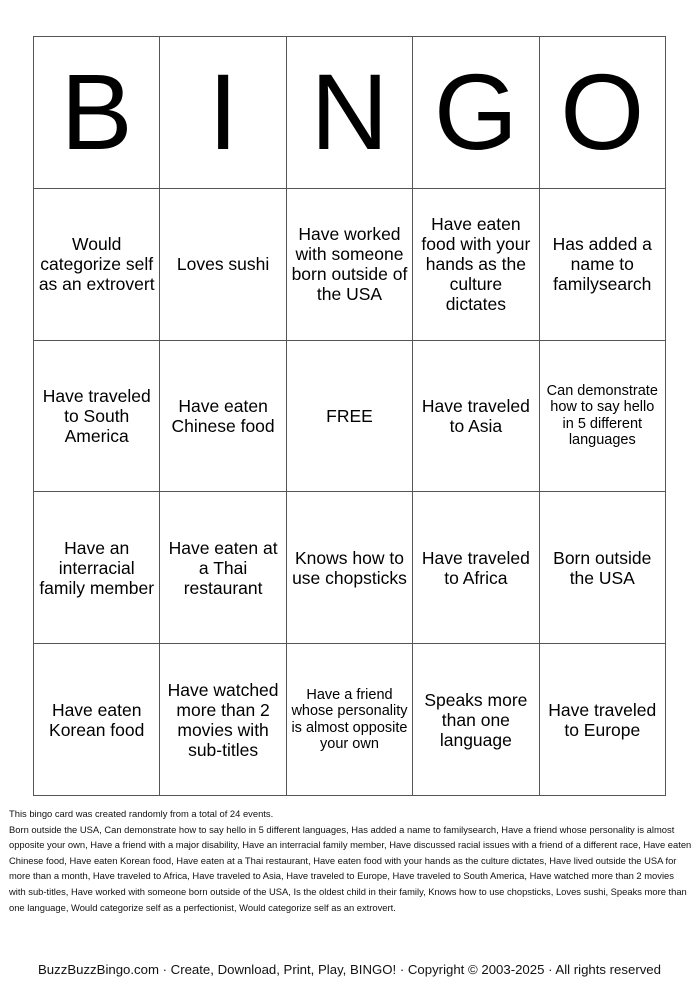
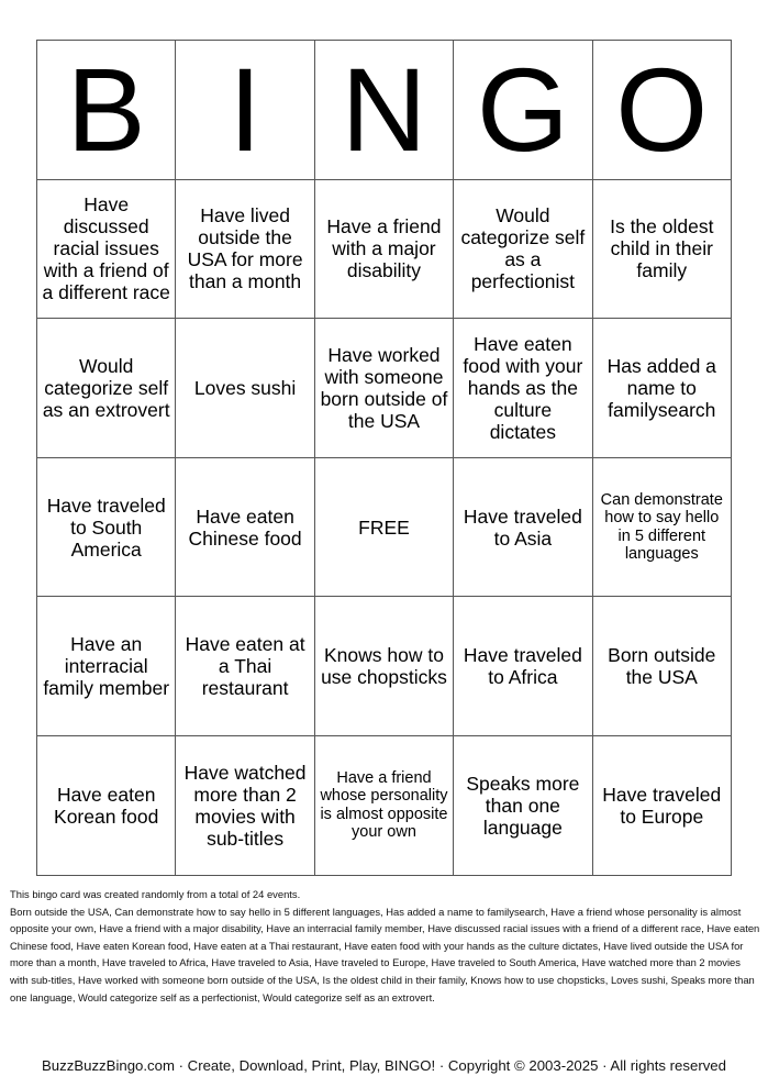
  B	I	N	G	O
+ Have discussed racial issues with a friend of a different race	Have lived outside the USA for more than a month	Have a friend with a major disability	Would categorize self as a perfectionist	Is the oldest child in their family
  Would categorize self as an extrovert	Loves sushi	Have worked with someone born outside of the USA	Have eaten food with your hands as the culture dictates	Has added a name to familysearch
  Have traveled to South America	Have eaten Chinese food	FREE	Have traveled to Asia	Can demonstrate how to say hello in 5 different languages
  Have an interracial family member	Have eaten at a Thai restaurant	Knows how to use chopsticks	Have traveled to Africa	Born outside the USA
  Have eaten Korean food	Have watched more than 2 movies with sub-titles	Have a friend whose personality is almost opposite your own	Speaks more than one language	Have traveled to Europe
  This bingo card was created randomly from a total of 24 events.
  Born outside the USA, Can demonstrate how to say hello in 5 different languages, Has added a name to familysearch, Have a friend whose personality is almost opposite your own, Have a friend with a major disability, Have an interracial family member, Have discussed racial issues with a friend of a different race, Have eaten Chinese food, Have eaten Korean food, Have eaten at a Thai restaurant, Have eaten food with your hands as the culture dictates, Have lived outside the USA for more than a month, Have traveled to Africa, Have traveled to Asia, Have traveled to Europe, Have traveled to South America, Have watched more than 2 movies with sub-titles, Have worked with someone born outside of the USA, Is the oldest child in their family, Knows how to use chopsticks, Loves sushi, Speaks more than one language, Would categorize self as a perfectionist, Would categorize self as an extrovert.
  BuzzBuzzBingo.com · Create, Download, Print, Play, BINGO! · Copyright © 2003-2025 · All rights reserved
